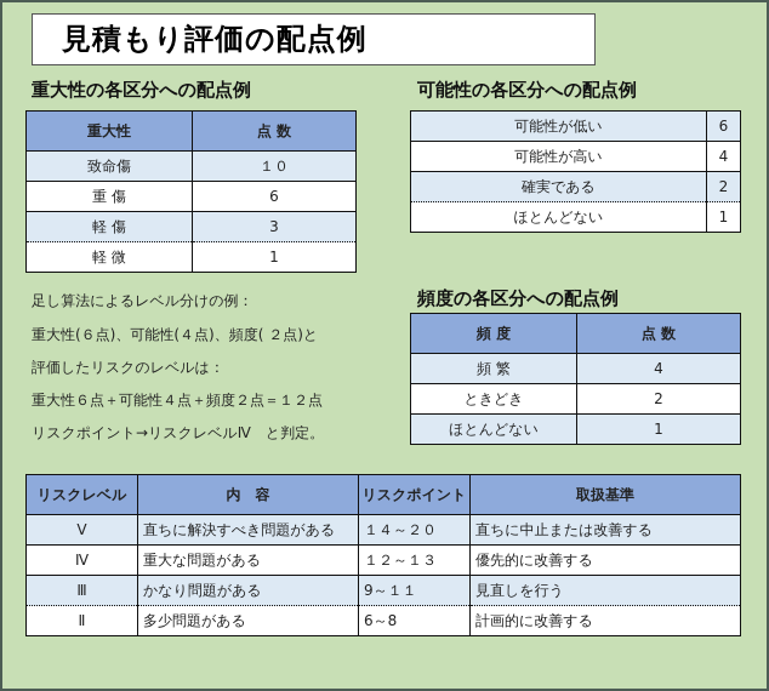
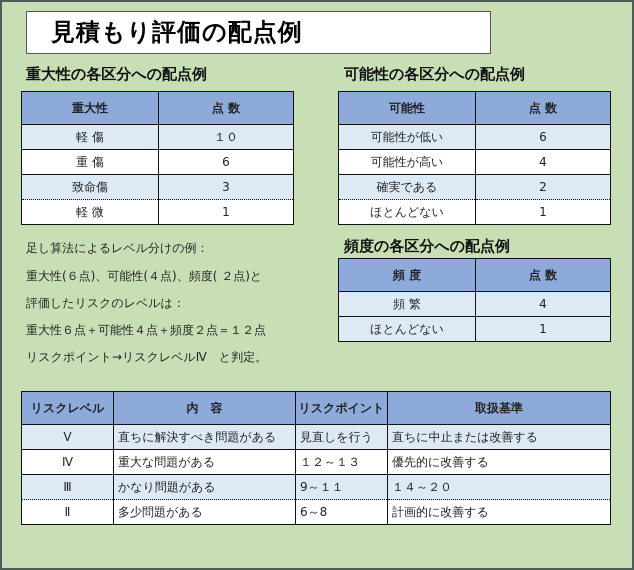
  見積もり評価の配点例
  重大性の各区分への配点例
  重大性	点 数
- 致命傷	１０
+ 軽 傷	１０
  重 傷	6
- 軽 傷	3
+ 致命傷	3
  軽 微	1
  可能性の各区分への配点例
+ 可能性	点 数
  可能性が低い	6
  可能性が高い	4
  確実である	2
  ほとんどない	1
  頻度の各区分への配点例
  頻 度	点 数
  頻 繁	4
- ときどき	2
  ほとんどない	1
  足し算法によるレベル分けの例：
  重大性(６点)、可能性(４点)、頻度( ２点)と
  評価したリスクのレベルは：
  重大性６点＋可能性４点＋頻度２点＝１２点
  リスクポイント→リスクレベルⅣ と判定。
  リスクレベル	内 容	リスクポイント	取扱基準
- Ⅴ	直ちに解決すべき問題がある	１４～２０	直ちに中止または改善する
+ Ⅴ	直ちに解決すべき問題がある	見直しを行う	直ちに中止または改善する
  Ⅳ	重大な問題がある	１２～１３	優先的に改善する
- Ⅲ	かなり問題がある	9～１１	見直しを行う
+ Ⅲ	かなり問題がある	9～１１	１４～２０
  Ⅱ	多少問題がある	6～8	計画的に改善する
